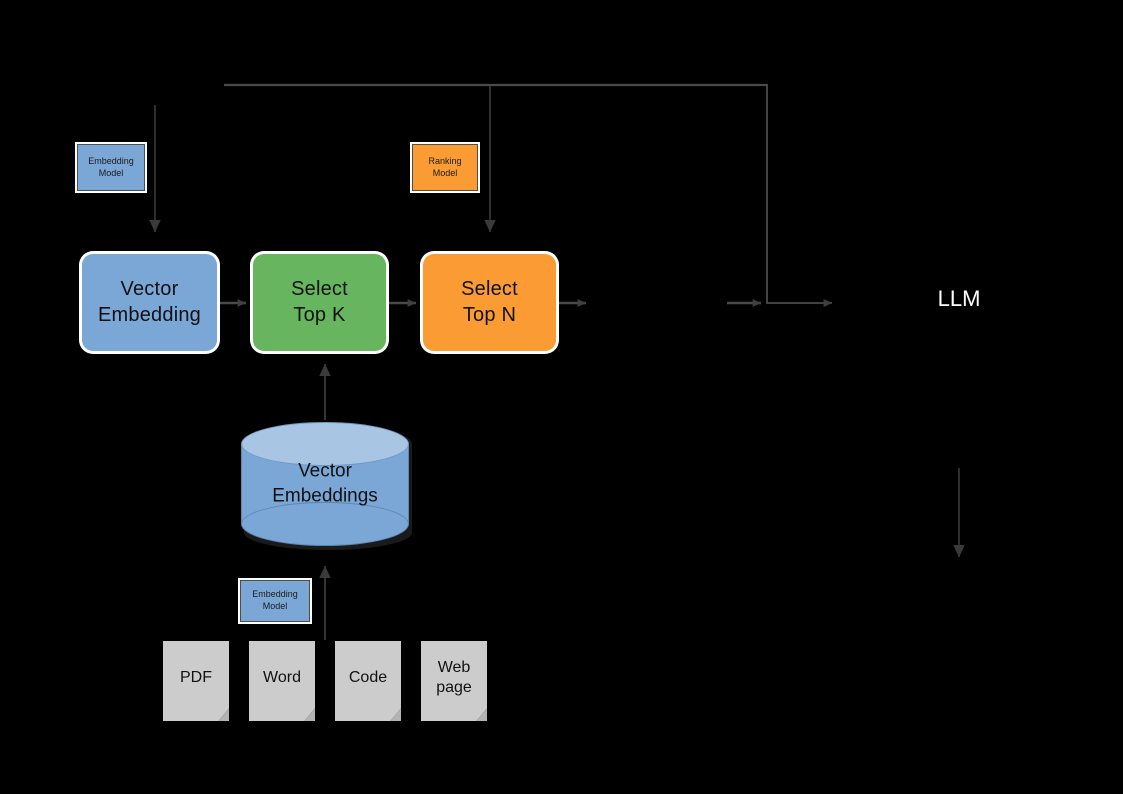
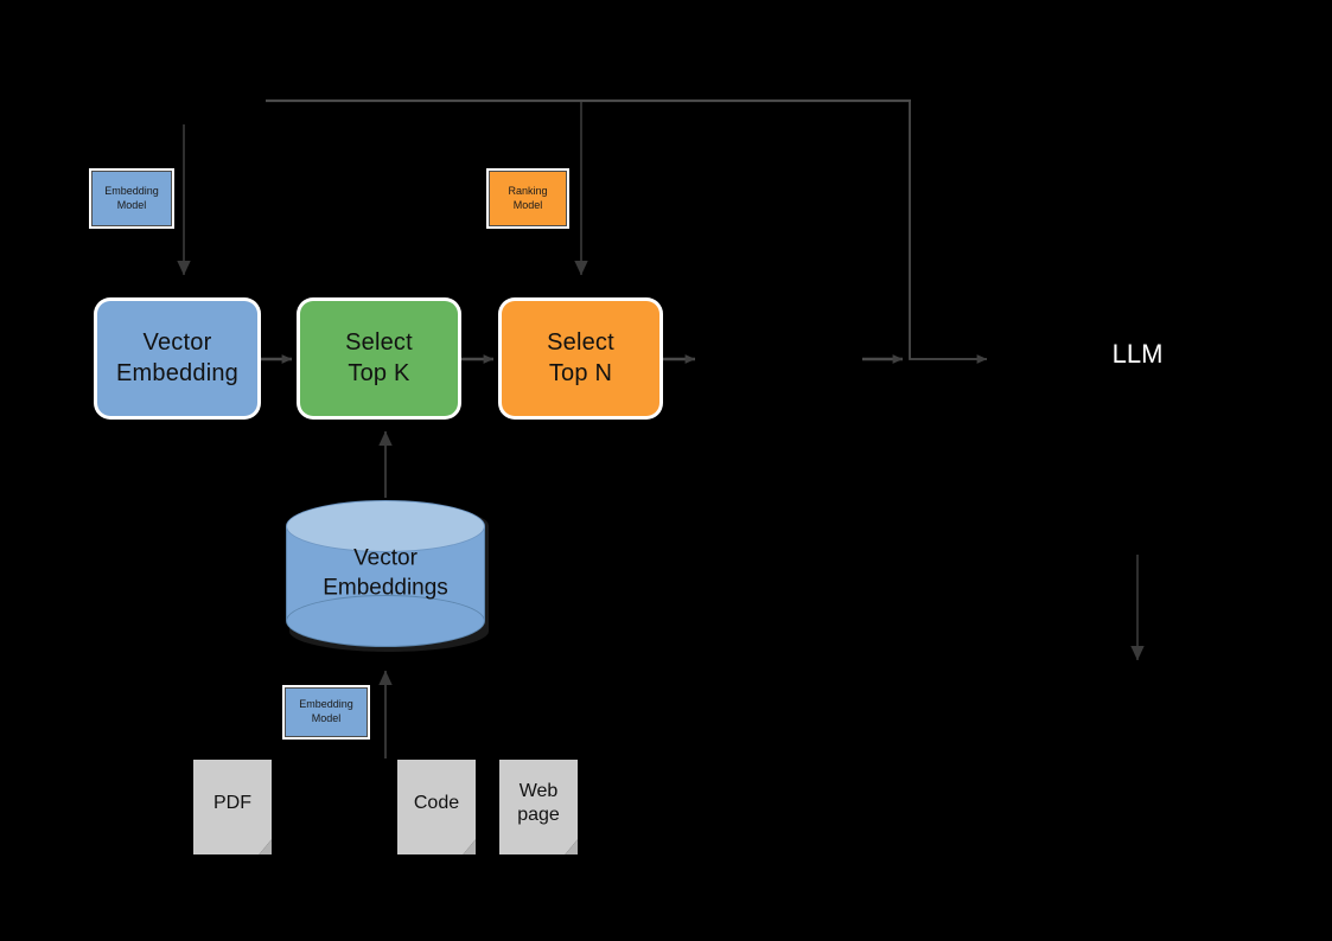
  Embedding
  Model
  Ranking
  Model
  Embedding
  Model
  Vector
  Embedding
  Select
  Top K
  Select
  Top N
  LLM
  Vector
  Embeddings
  PDF
- Word
  Code
  Web
  page
